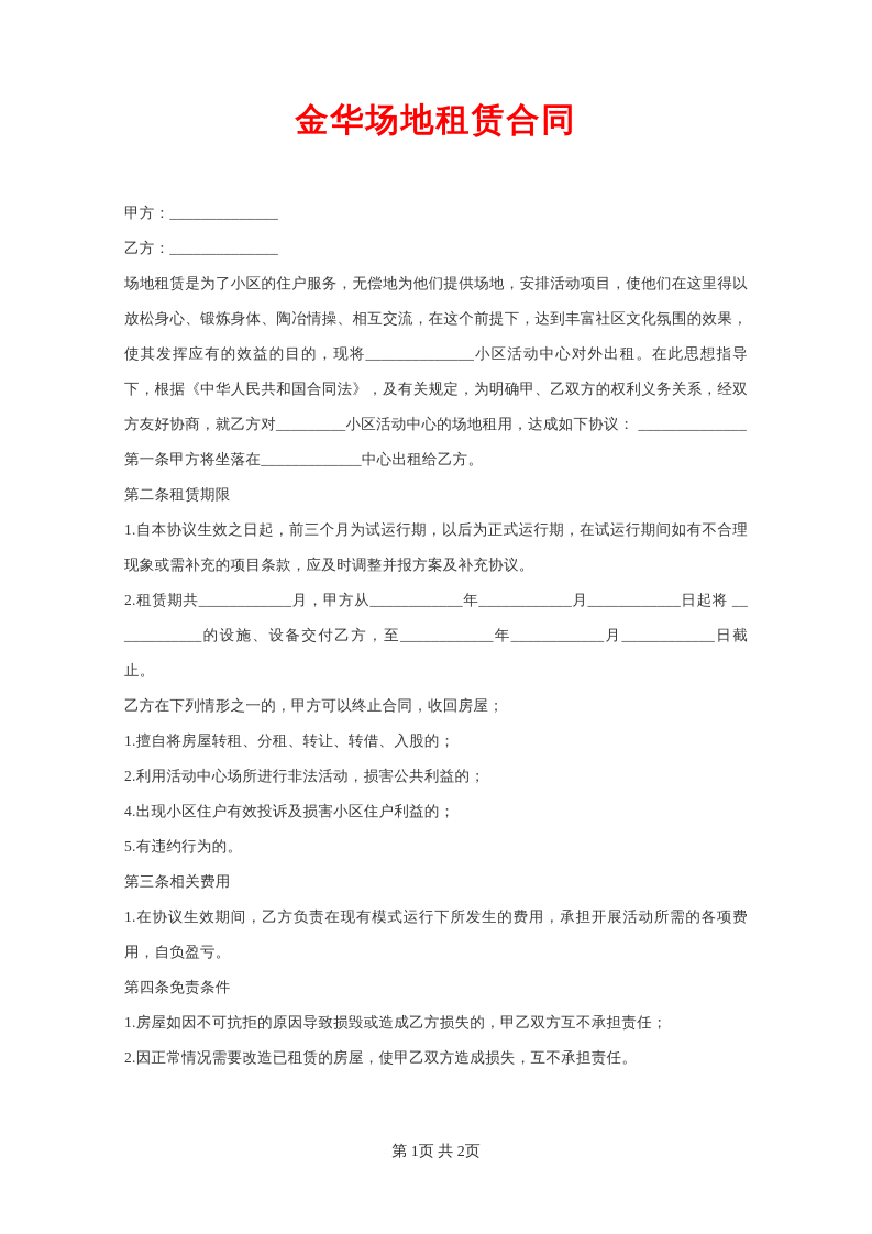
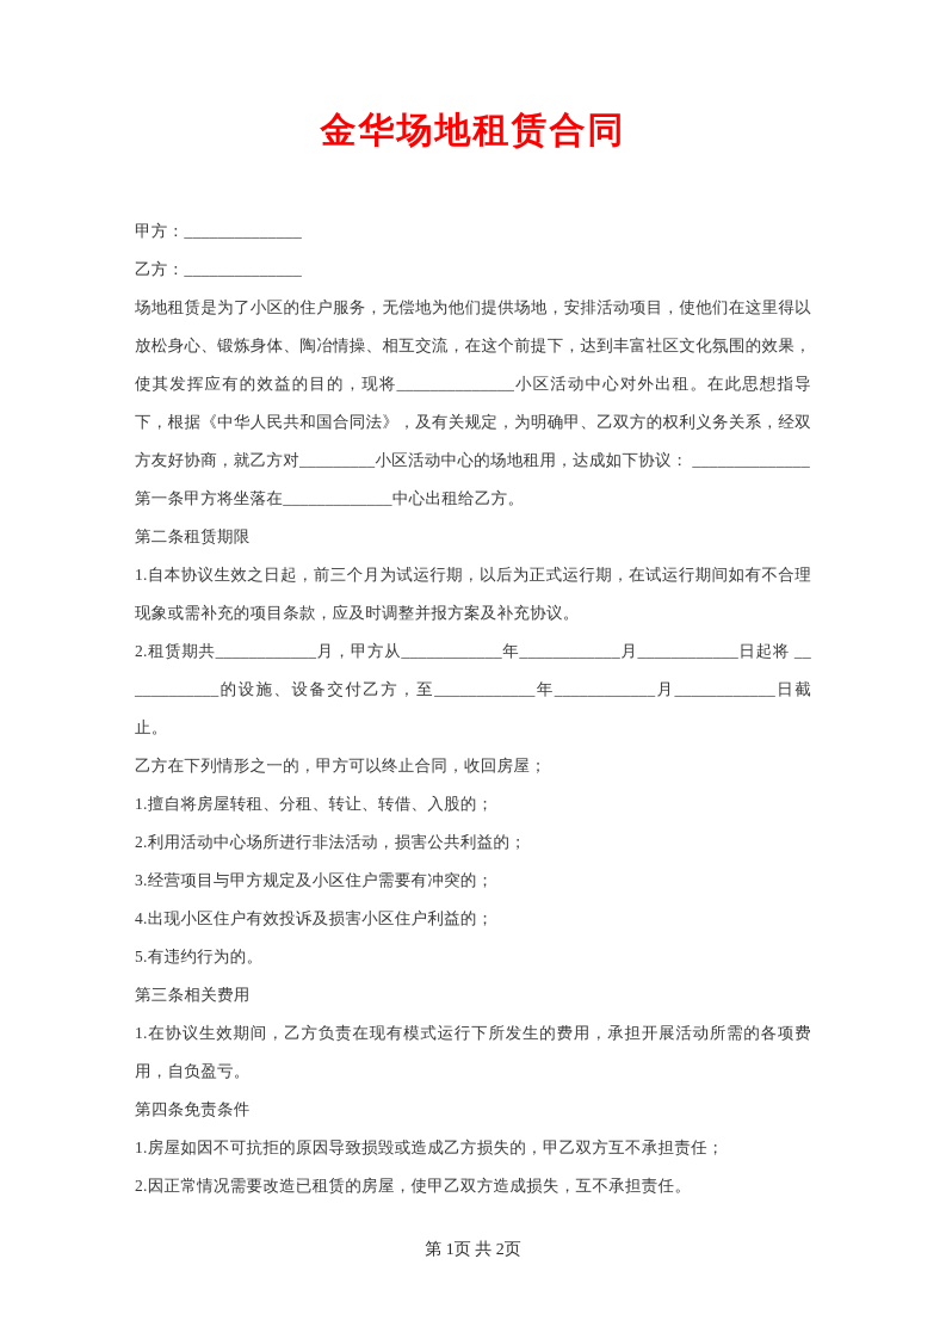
  金华场地租赁合同
  甲方：______________
  乙方：______________
  场地租赁是为了小区的住户服务，无偿地为他们提供场地，安排活动项目，使他们在这里得以放松身心、锻炼身体、陶冶情操、相互交流，在这个前提下，达到丰富社区文化氛围的效果，使其发挥应有的效益的目的，现将______________小区活动中心对外出租。在此思想指导下，根据《中华人民共和国合同法》，及有关规定，为明确甲、乙双方的权利义务关系，经双方友好协商，就乙方对_________小区活动中心的场地租用，达成如下协议： ______________
  第一条甲方将坐落在_____________中心出租给乙方。
  第二条租赁期限
  1.自本协议生效之日起，前三个月为试运行期，以后为正式运行期，在试运行期间如有不合理现象或需补充的项目条款，应及时调整并报方案及补充协议。
  2.租赁期共____________月，甲方从____________年____________月____________日起将 ____________的设施、设备交付乙方，至____________年____________月____________日截止。
  乙方在下列情形之一的，甲方可以终止合同，收回房屋；
  1.擅自将房屋转租、分租、转让、转借、入股的；
  2.利用活动中心场所进行非法活动，损害公共利益的；
+ 3.经营项目与甲方规定及小区住户需要有冲突的；
  4.出现小区住户有效投诉及损害小区住户利益的；
  5.有违约行为的。
  第三条相关费用
  1.在协议生效期间，乙方负责在现有模式运行下所发生的费用，承担开展活动所需的各项费用，自负盈亏。
  第四条免责条件
  1.房屋如因不可抗拒的原因导致损毁或造成乙方损失的，甲乙双方互不承担责任；
  2.因正常情况需要改造已租赁的房屋，使甲乙双方造成损失，互不承担责任。
  第 1页 共 2页
